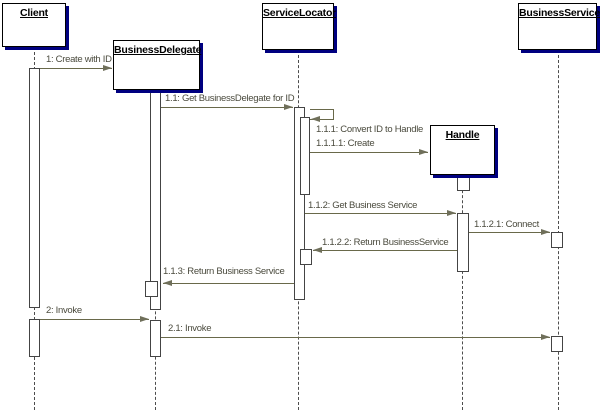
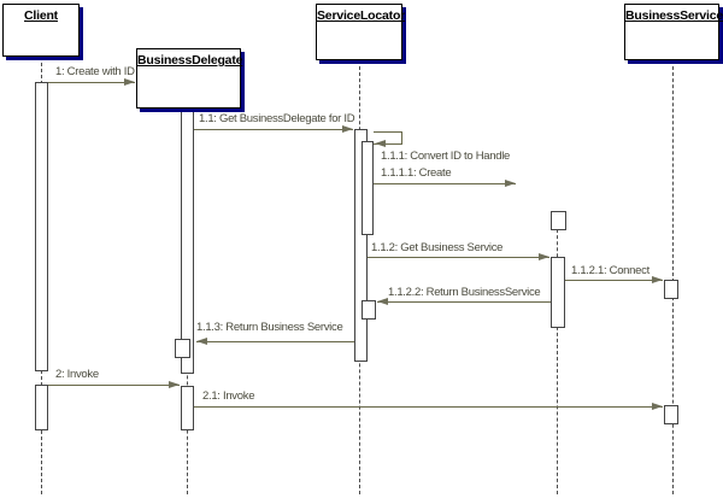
  1: Create with ID
  1.1: Get BusinessDelegate for ID
  1.1.1.1: Create
  1.1.2: Get Business Service
  1.1.2.1: Connect
  1.1.2.2: Return BusinessService
  1.1.3: Return Business Service
  2: Invoke
  2.1: Invoke
  1.1.1: Convert ID to Handle
  Client
  BusinessDelegate
  ServiceLocator
- Handle
  BusinessService
